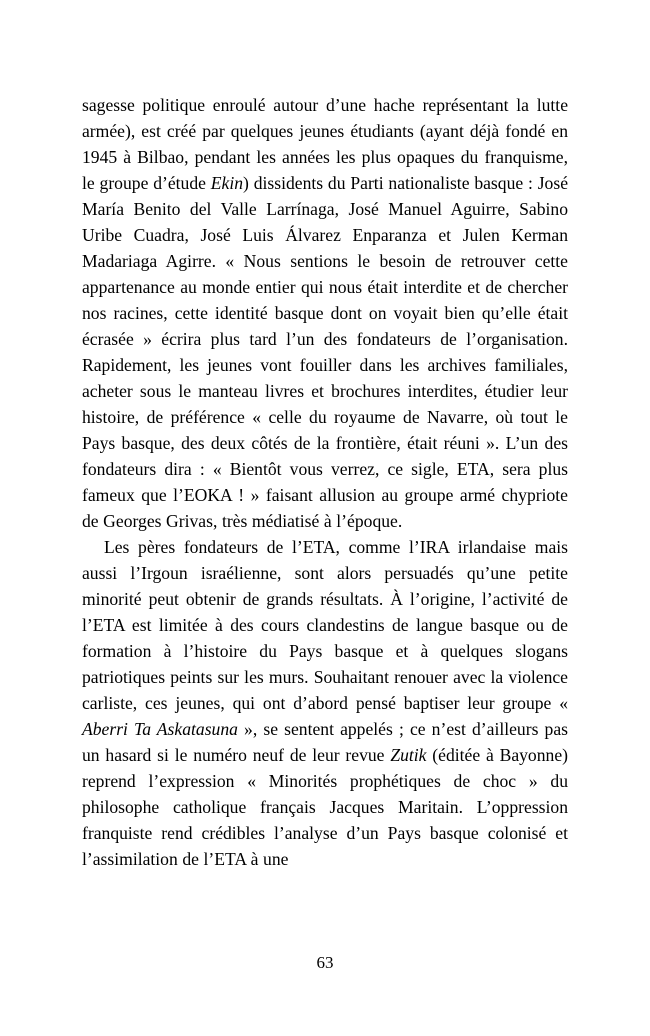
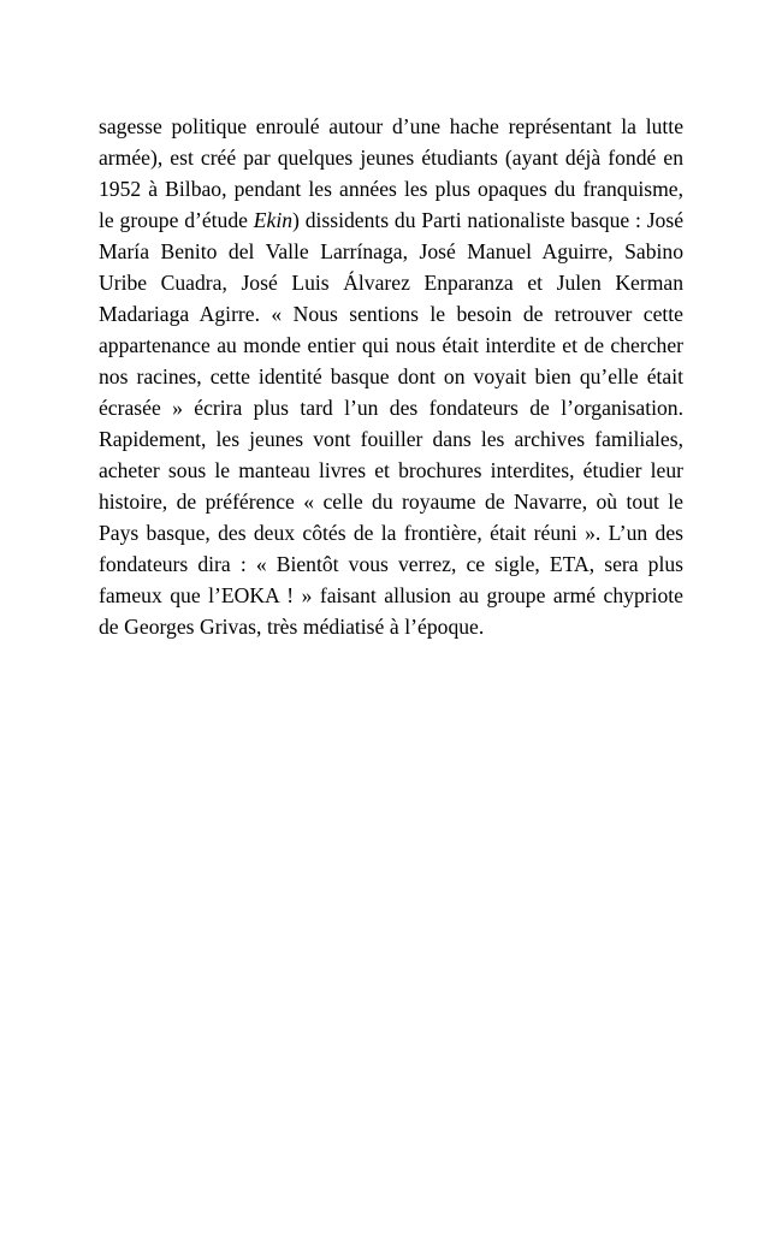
- sagesse politique enroulé autour d’une hache représentant la lutte armée), est créé par quelques jeunes étudiants (ayant déjà fondé en 1945 à Bilbao, pendant les années les plus opaques du franquisme, le groupe d’étude Ekin) dissidents du Parti nationaliste basque : José María Benito del Valle Larrínaga, José Manuel Aguirre, Sabino Uribe Cuadra, José Luis Álvarez Enparanza et Julen Kerman Madariaga Agirre. « Nous sentions le besoin de retrouver cette appartenance au monde entier qui nous était interdite et de chercher nos racines, cette identité basque dont on voyait bien qu’elle était écrasée » écrira plus tard l’un des fondateurs de l’organisation. Rapidement, les jeunes vont fouiller dans les archives familiales, acheter sous le manteau livres et brochures interdites, étudier leur histoire, de préférence « celle du royaume de Navarre, où tout le Pays basque, des deux côtés de la frontière, était réuni ». L’un des fondateurs dira : « Bientôt vous verrez, ce sigle, ETA, sera plus fameux que l’EOKA ! » faisant allusion au groupe armé chypriote de Georges Grivas, très médiatisé à l’époque.
+ sagesse politique enroulé autour d’une hache représentant la lutte armée), est créé par quelques jeunes étudiants (ayant déjà fondé en 1952 à Bilbao, pendant les années les plus opaques du franquisme, le groupe d’étude Ekin) dissidents du Parti nationaliste basque : José María Benito del Valle Larrínaga, José Manuel Aguirre, Sabino Uribe Cuadra, José Luis Álvarez Enparanza et Julen Kerman Madariaga Agirre. « Nous sentions le besoin de retrouver cette appartenance au monde entier qui nous était interdite et de chercher nos racines, cette identité basque dont on voyait bien qu’elle était écrasée » écrira plus tard l’un des fondateurs de l’organisation. Rapidement, les jeunes vont fouiller dans les archives familiales, acheter sous le manteau livres et brochures interdites, étudier leur histoire, de préférence « celle du royaume de Navarre, où tout le Pays basque, des deux côtés de la frontière, était réuni ». L’un des fondateurs dira : « Bientôt vous verrez, ce sigle, ETA, sera plus fameux que l’EOKA ! » faisant allusion au groupe armé chypriote de Georges Grivas, très médiatisé à l’époque.
- Les pères fondateurs de l’ETA, comme l’IRA irlandaise mais aussi l’Irgoun israélienne, sont alors persuadés qu’une petite minorité peut obtenir de grands résultats. À l’origine, l’activité de l’ETA est limitée à des cours clandestins de langue basque ou de formation à l’histoire du Pays basque et à quelques slogans patriotiques peints sur les murs. Souhaitant renouer avec la violence carliste, ces jeunes, qui ont d’abord pensé baptiser leur groupe « Aberri Ta Askatasuna », se sentent appelés ; ce n’est d’ailleurs pas un hasard si le numéro neuf de leur revue Zutik (éditée à Bayonne) reprend l’expression « Minorités prophétiques de choc » du philosophe catholique français Jacques Maritain. L’oppression franquiste rend crédibles l’analyse d’un Pays basque colonisé et l’assimilation de l’ETA à une
- 63
